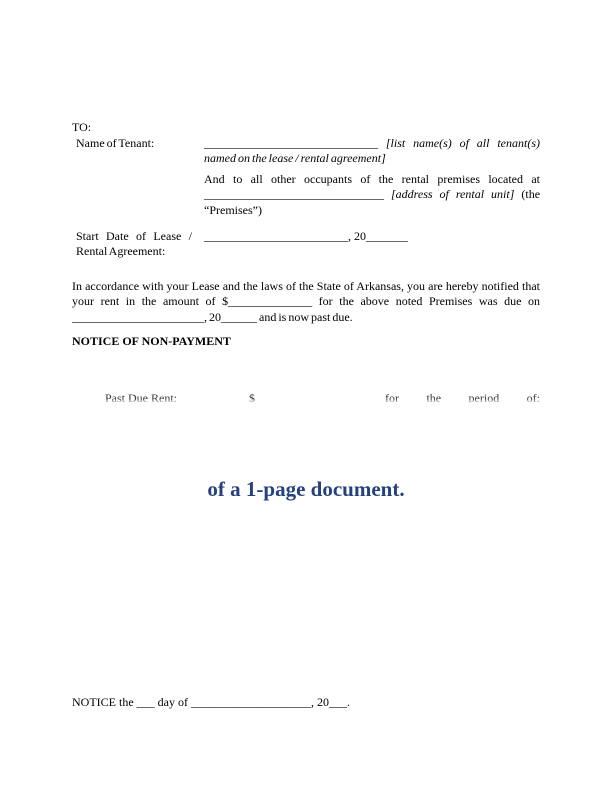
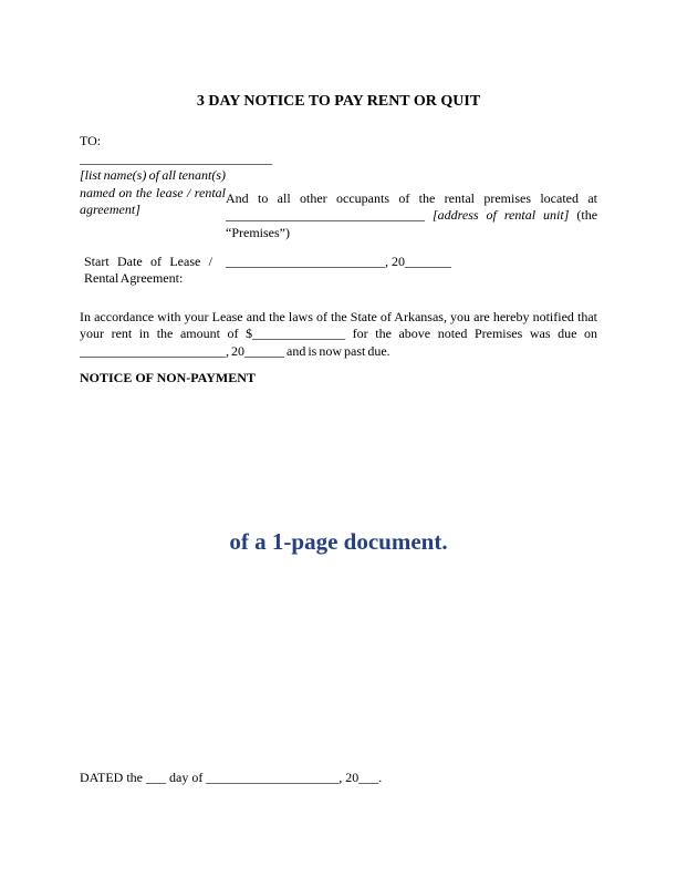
+ 3 DAY NOTICE TO PAY RENT OR QUIT
  TO:
- Name of Tenant:
  _____________________________ [list name(s) of all tenant(s) named on the lease / rental agreement]
  And to all other occupants of the rental premises located at ______________________________ [address of rental unit] (the “Premises”)
  Start Date of Lease / Rental Agreement:
  ________________________, 20_______
  In accordance with your Lease and the laws of the State of Arkansas, you are hereby notified that your rent in the amount of $______________ for the above noted Premises was due on ______________________, 20______ and is now past due.
  NOTICE OF NON-PAYMENT
- Past Due Rent:
- $
- for
- the
- period
- of:
  of a 1-page document.
- NOTICE the ___ day of ____________________, 20___.
+ DATED the ___ day of ____________________, 20___.
